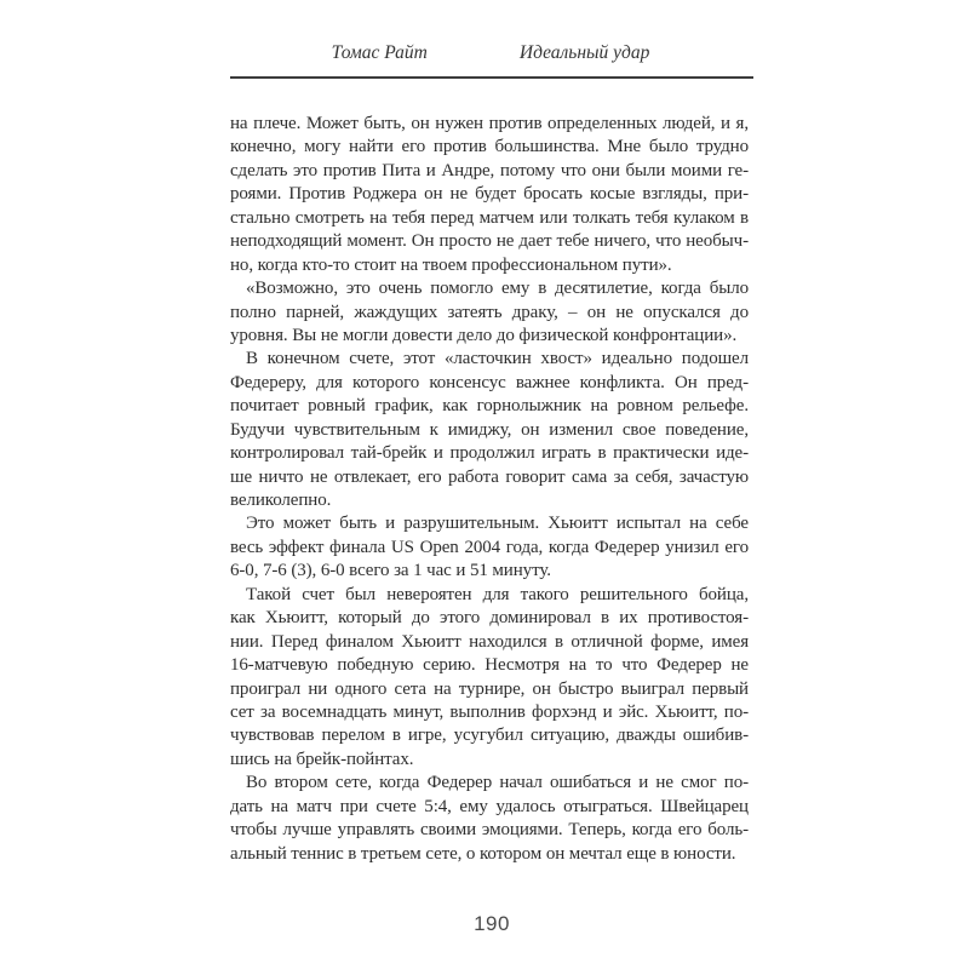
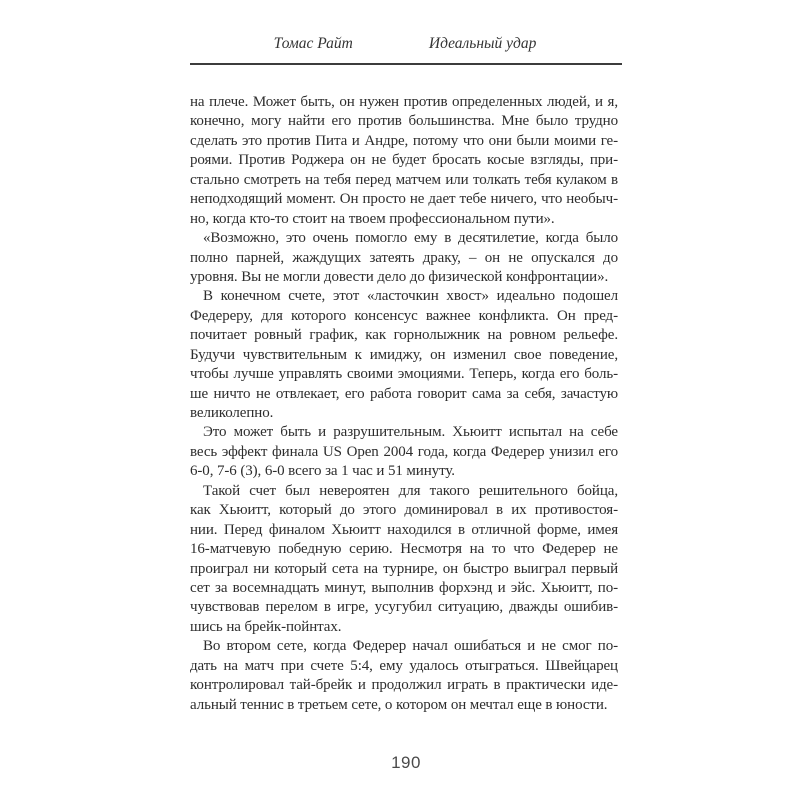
  Томас Райт
  Идеальный удар
  на плече. Может быть, он нужен против определенных людей, и я,
  конечно, могу найти его против большинства. Мне было трудно
  сделать это против Пита и Андре, потому что они были моими ге-
  роями. Против Роджера он не будет бросать косые взгляды, при-
  стально смотреть на тебя перед матчем или толкать тебя кулаком в
  неподходящий момент. Он просто не дает тебе ничего, что необыч-
  но, когда кто-то стоит на твоем профессиональном пути».
  «Возможно, это очень помогло ему в десятилетие, когда было
  полно парней, жаждущих затеять драку, – он не опускался до
  уровня. Вы не могли довести дело до физической конфронтации».
  В конечном счете, этот «ласточкин хвост» идеально подошел
  Федереру, для которого консенсус важнее конфликта. Он пред-
  почитает ровный график, как горнолыжник на ровном рельефе.
  Будучи чувствительным к имиджу, он изменил свое поведение,
- контролировал тай-брейк и продолжил играть в практически иде-
+ чтобы лучше управлять своими эмоциями. Теперь, когда его боль-
  ше ничто не отвлекает, его работа говорит сама за себя, зачастую
  великолепно.
  Это может быть и разрушительным. Хьюитт испытал на себе
  весь эффект финала US Open 2004 года, когда Федерер унизил его
  6-0, 7-6 (3), 6-0 всего за 1 час и 51 минуту.
  Такой счет был невероятен для такого решительного бойца,
  как Хьюитт, который до этого доминировал в их противостоя-
  нии. Перед финалом Хьюитт находился в отличной форме, имея
  16-матчевую победную серию. Несмотря на то что Федерер не
- проиграл ни одного сета на турнире, он быстро выиграл первый
+ проиграл ни который сета на турнире, он быстро выиграл первый
  сет за восемнадцать минут, выполнив форхэнд и эйс. Хьюитт, по-
  чувствовав перелом в игре, усугубил ситуацию, дважды ошибив-
  шись на брейк-пойнтах.
  Во втором сете, когда Федерер начал ошибаться и не смог по-
  дать на матч при счете 5:4, ему удалось отыграться. Швейцарец
- чтобы лучше управлять своими эмоциями. Теперь, когда его боль-
+ контролировал тай-брейк и продолжил играть в практически иде-
  альный теннис в третьем сете, о котором он мечтал еще в юности.
  190
